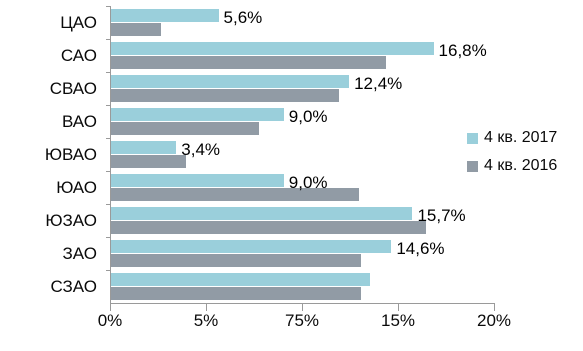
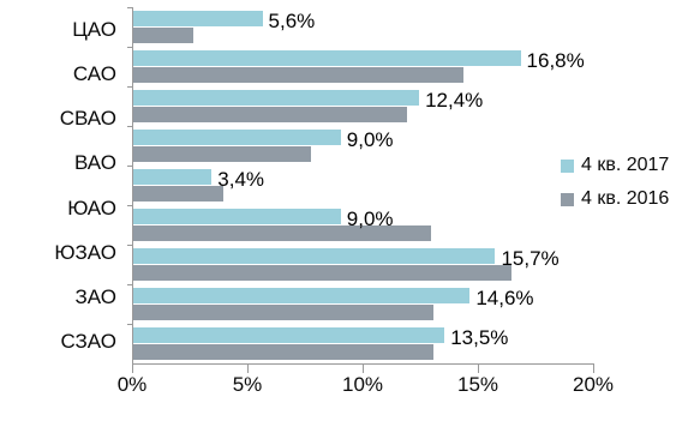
  ЦАО
  САО
  СВАО
  ВАО
- ЮВАО
  ЮАО
  ЮЗАО
  ЗАО
  СЗАО
  0%
  5%
- 75%
+ 10%
  15%
  20%
  4 кв. 2017
  4 кв. 2016
  5,6%
  16,8%
  12,4%
  9,0%
  3,4%
  9,0%
  15,7%
  14,6%
+ 13,5%
